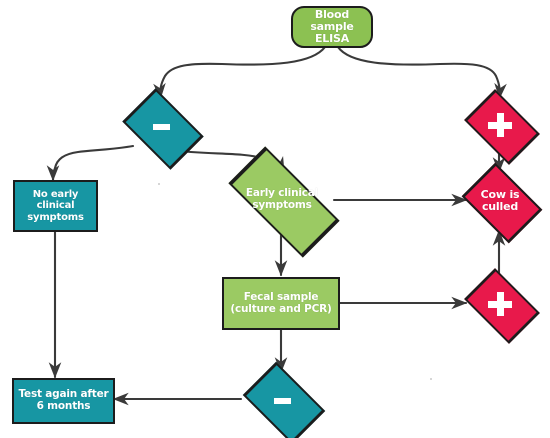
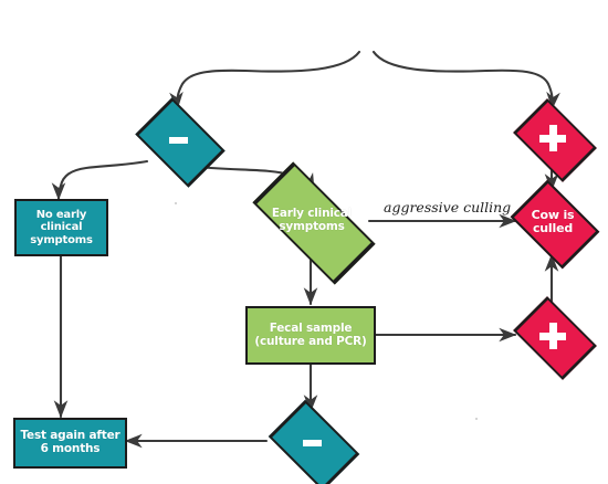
- Blood sample
- ELISA
  No early
  clinical
  symptoms
  Early clinical
  symptoms
  Cow is
  culled
  Fecal sample
  (culture and PCR)
  Test again after
  6 months
+ aggressive culling
